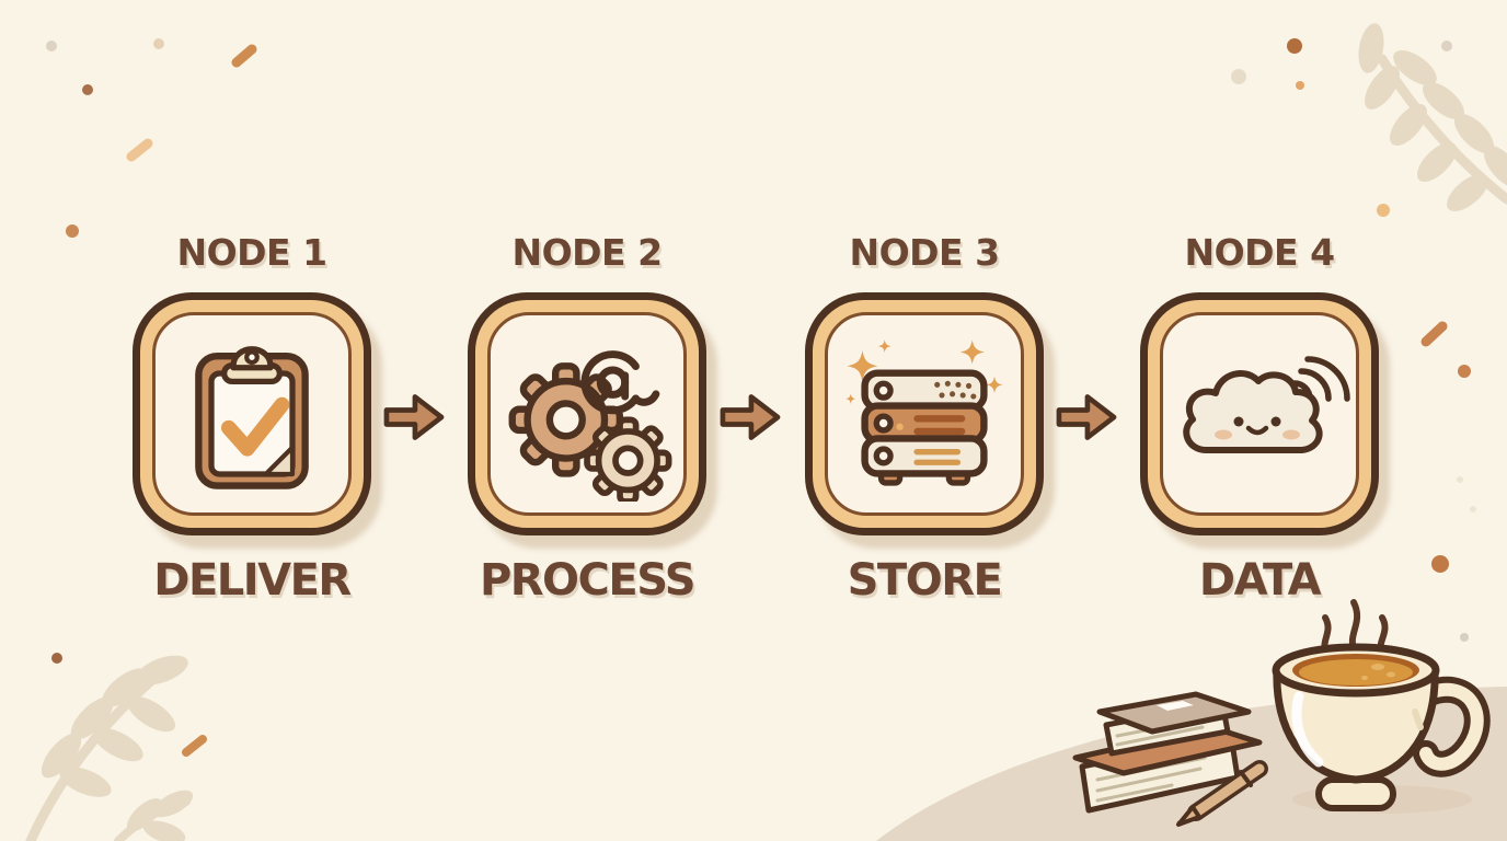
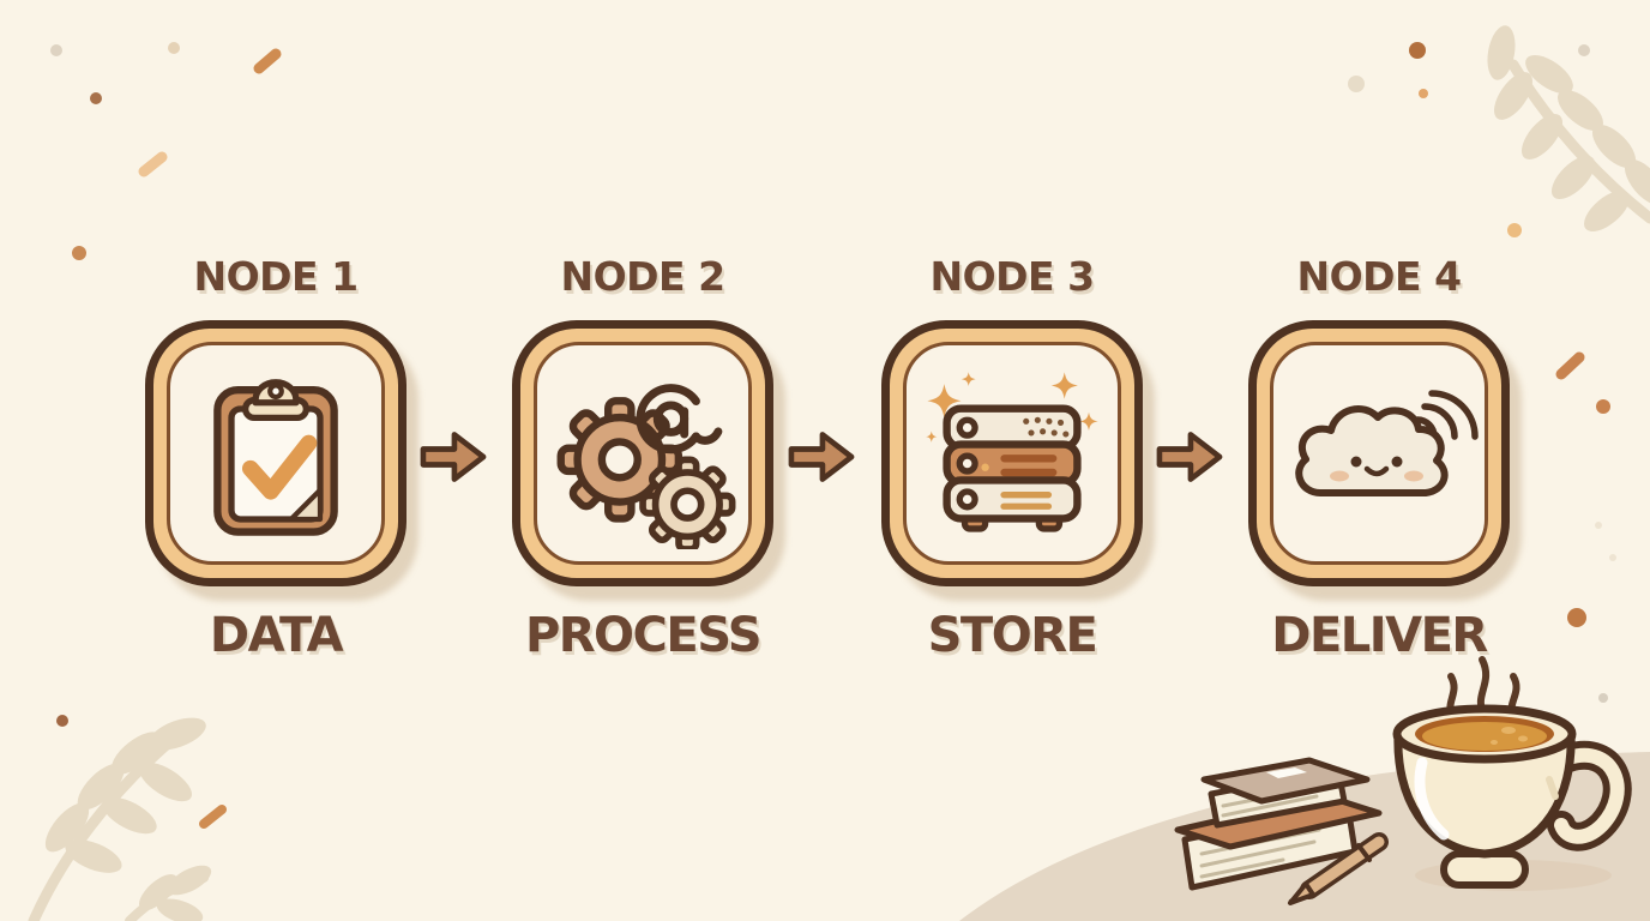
  NODE 1
- DELIVER
+ DATA
  NODE 2
  PROCESS
  NODE 3
  STORE
  NODE 4
- DATA
+ DELIVER
